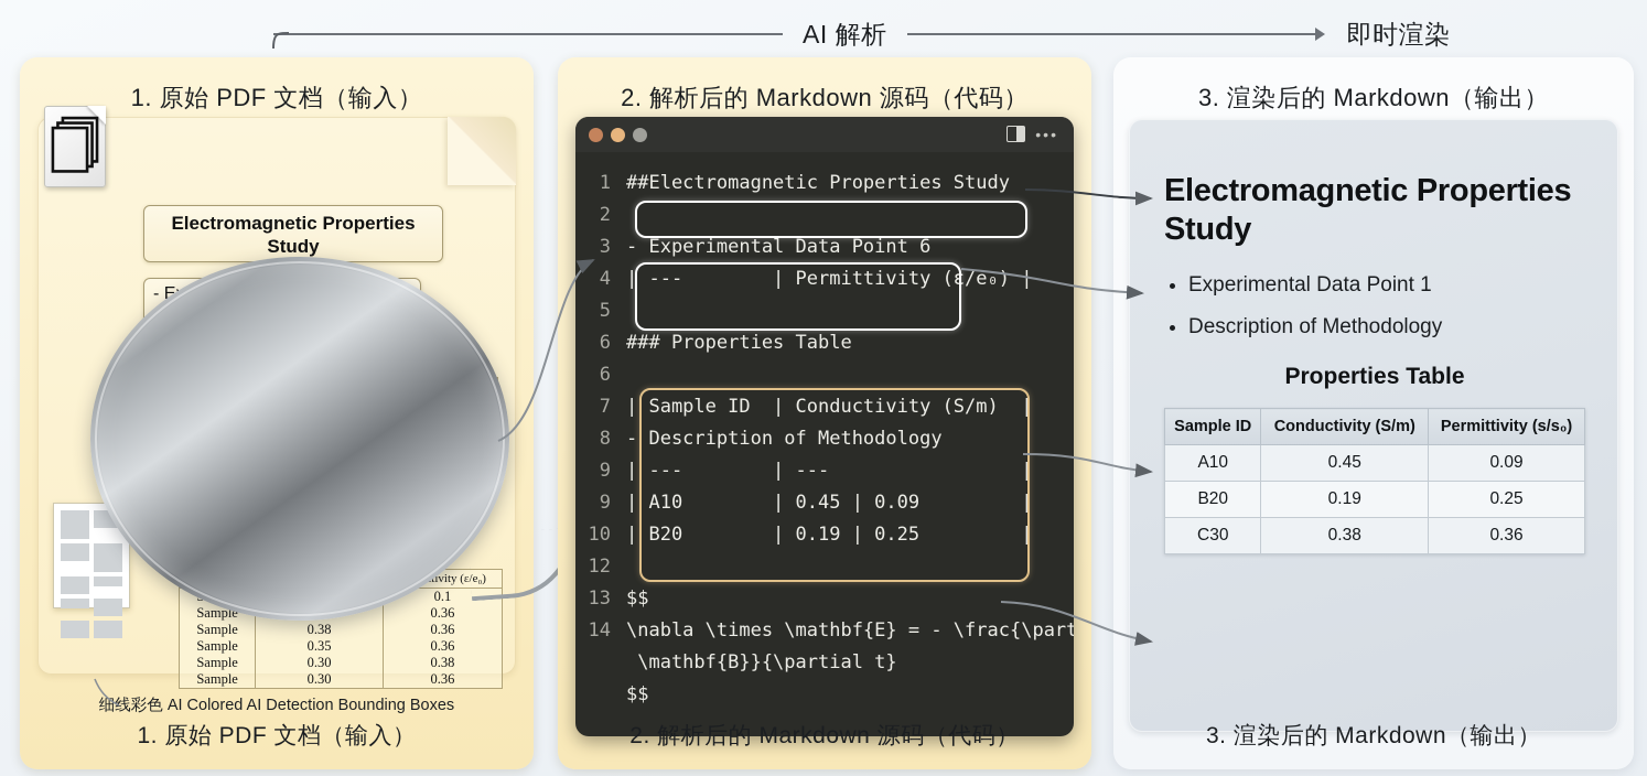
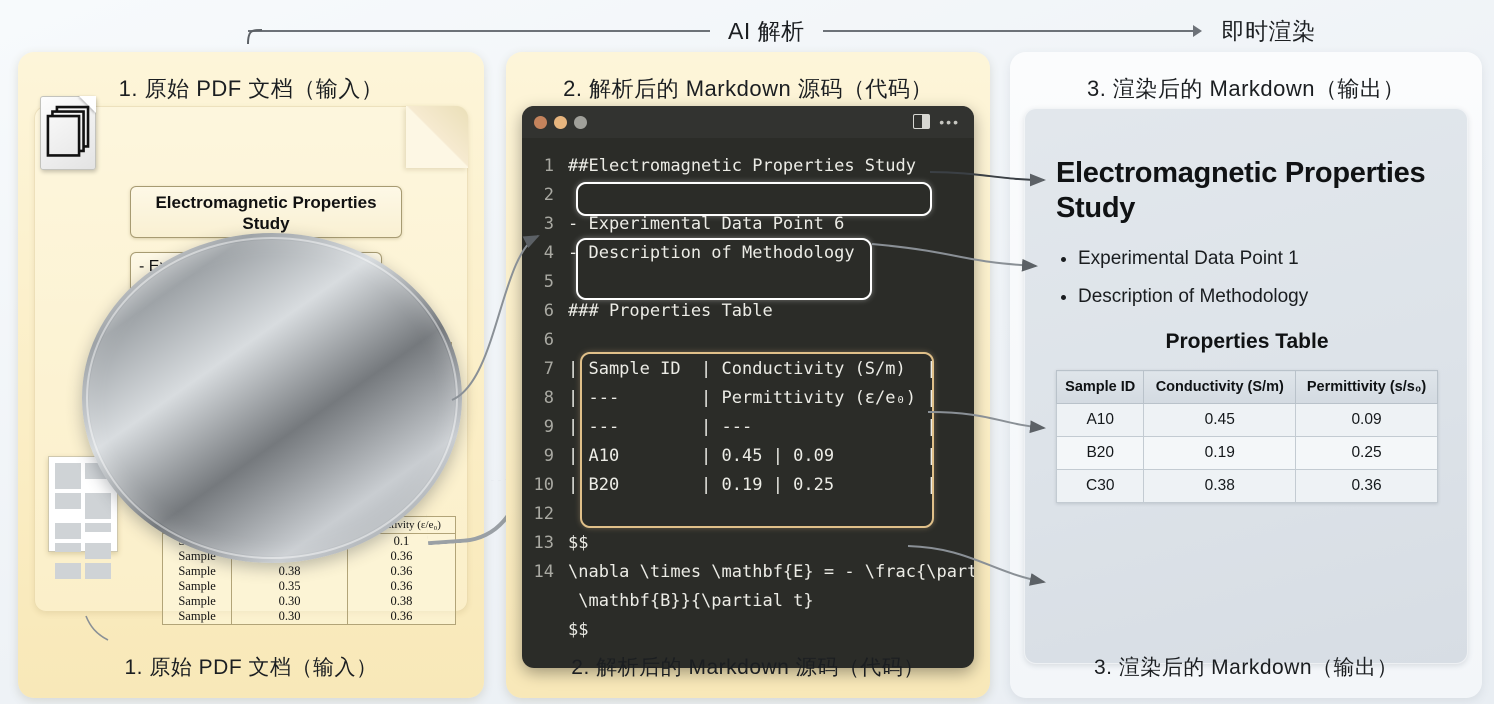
  AI 解析
  即时渲染
  1. 原始 PDF 文档（输入）
  🗍
  Electromagnetic Properties Study
  Sample		0.36
  Sample	0.38	0.36
  Sample	0.35	0.36
  Sample	0.30	0.38
  Sample	0.30	0.36
  Sample		0.36
- 细线彩色 AI Colored AI Detection Bounding Boxes
  1. 原始 PDF 文档（输入）
  2. 解析后的 Markdown 源码（代码）
  •••
  1
  ##Electromagnetic Properties Study
  2
  3
  - Experimental Data Point 6
  4
- | --- | Permittivity (ε/e₀) |
+ - Description of Methodology
  5
  6
  ### Properties Table
  6
  7
  | Sample ID | Conductivity (S/m) |
  8
- - Description of Methodology
+ | --- | Permittivity (ε/e₀) |
  9
  | --- | --- |
  9
  | A10 | 0.45 | 0.09 |
  10
  | B20 | 0.19 | 0.25 |
  12
  13
  $$
  14
  \nabla \times \mathbf{E} = - \frac{\part
  \mathbf{B}}{\partial t}
  $$
  2. 解析后的 Markdown 源码（代码）
  3. 渲染后的 Markdown（输出）
  Electromagnetic Properties Study
  Experimental Data Point 1
  Description of Methodology
  Properties Table
  Sample ID	Conductivity (S/m)	Permittivity (s/s₀)
  A10	0.45	0.09
  B20	0.19	0.25
  C30	0.38	0.36
  3. 渲染后的 Markdown（输出）
